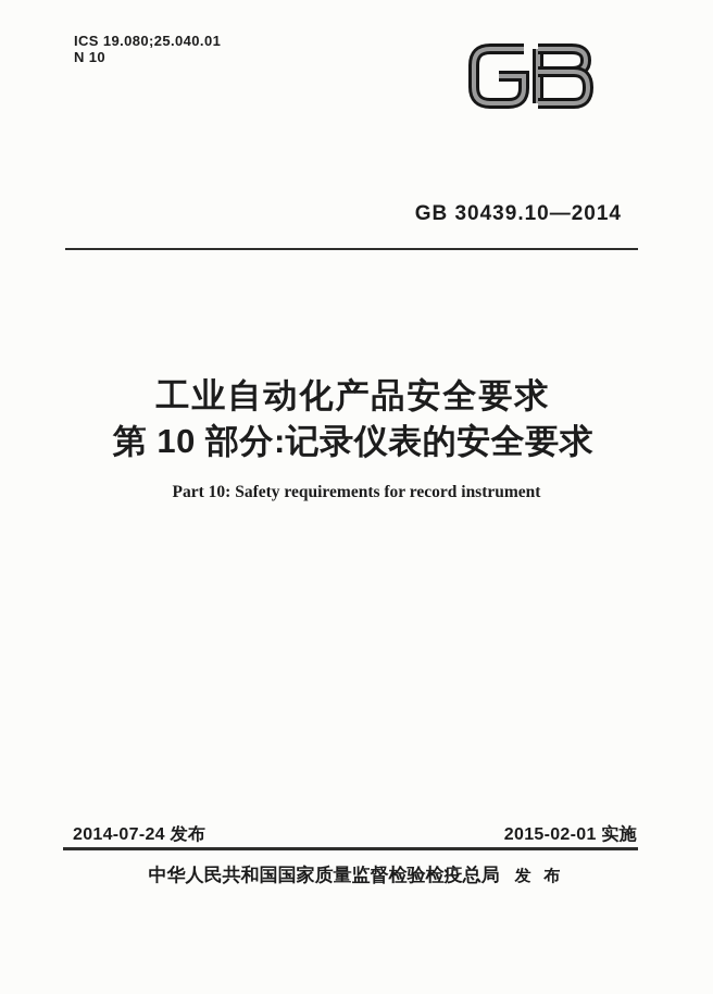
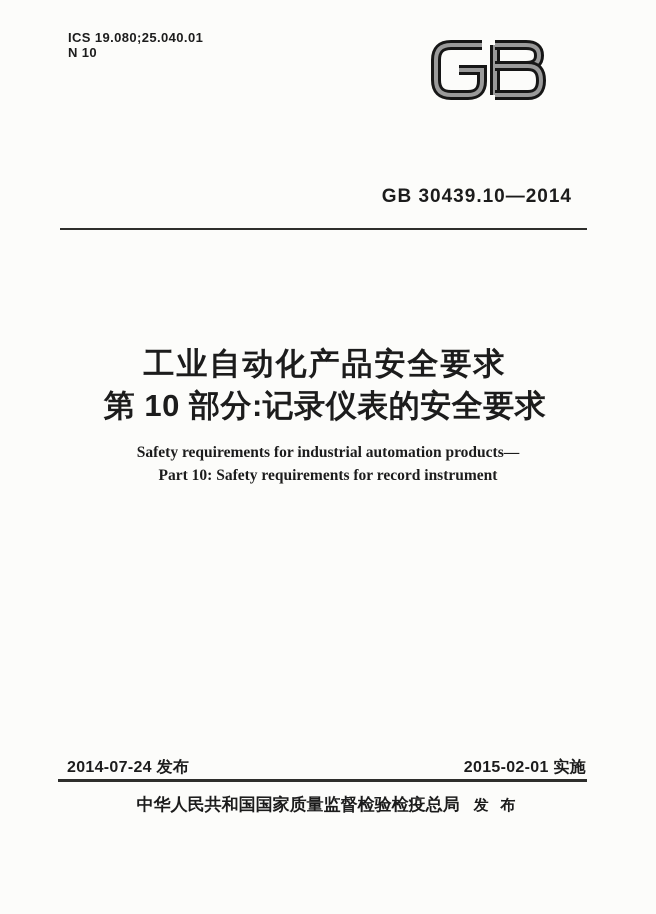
  ICS 19.080;25.040.01
  N 10
  GB 30439.10—2014
  工业自动化产品安全要求
  第 10 部分:记录仪表的安全要求
+ Safety requirements for industrial automation products—
  Part 10: Safety requirements for record instrument
  2014-07-24 发布
  2015-02-01 实施
  中华人民共和国国家质量监督检验检疫总局
  发 布
